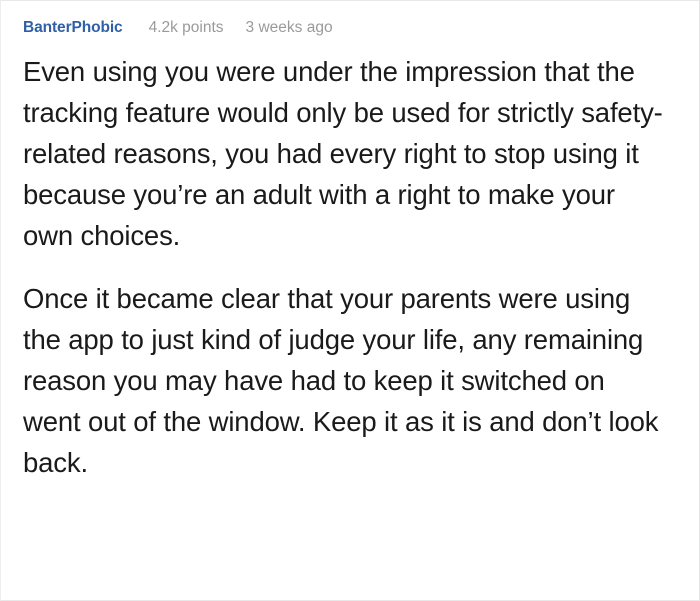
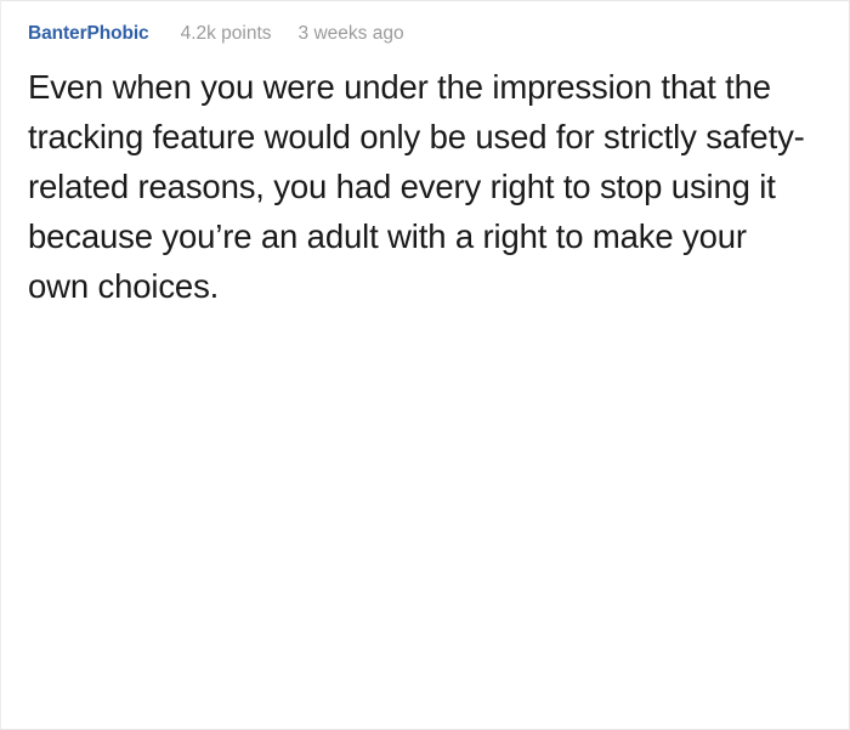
  BanterPhobic
  4.2k points
  3 weeks ago
- Even using you were under the impression that the tracking feature would only be used for strictly safety-related reasons, you had every right to stop using it because you’re an adult with a right to make your own choices.
+ Even when you were under the impression that the tracking feature would only be used for strictly safety-related reasons, you had every right to stop using it because you’re an adult with a right to make your own choices.
- Once it became clear that your parents were using the app to just kind of judge your life, any remaining reason you may have had to keep it switched on went out of the window. Keep it as it is and don’t look back.
